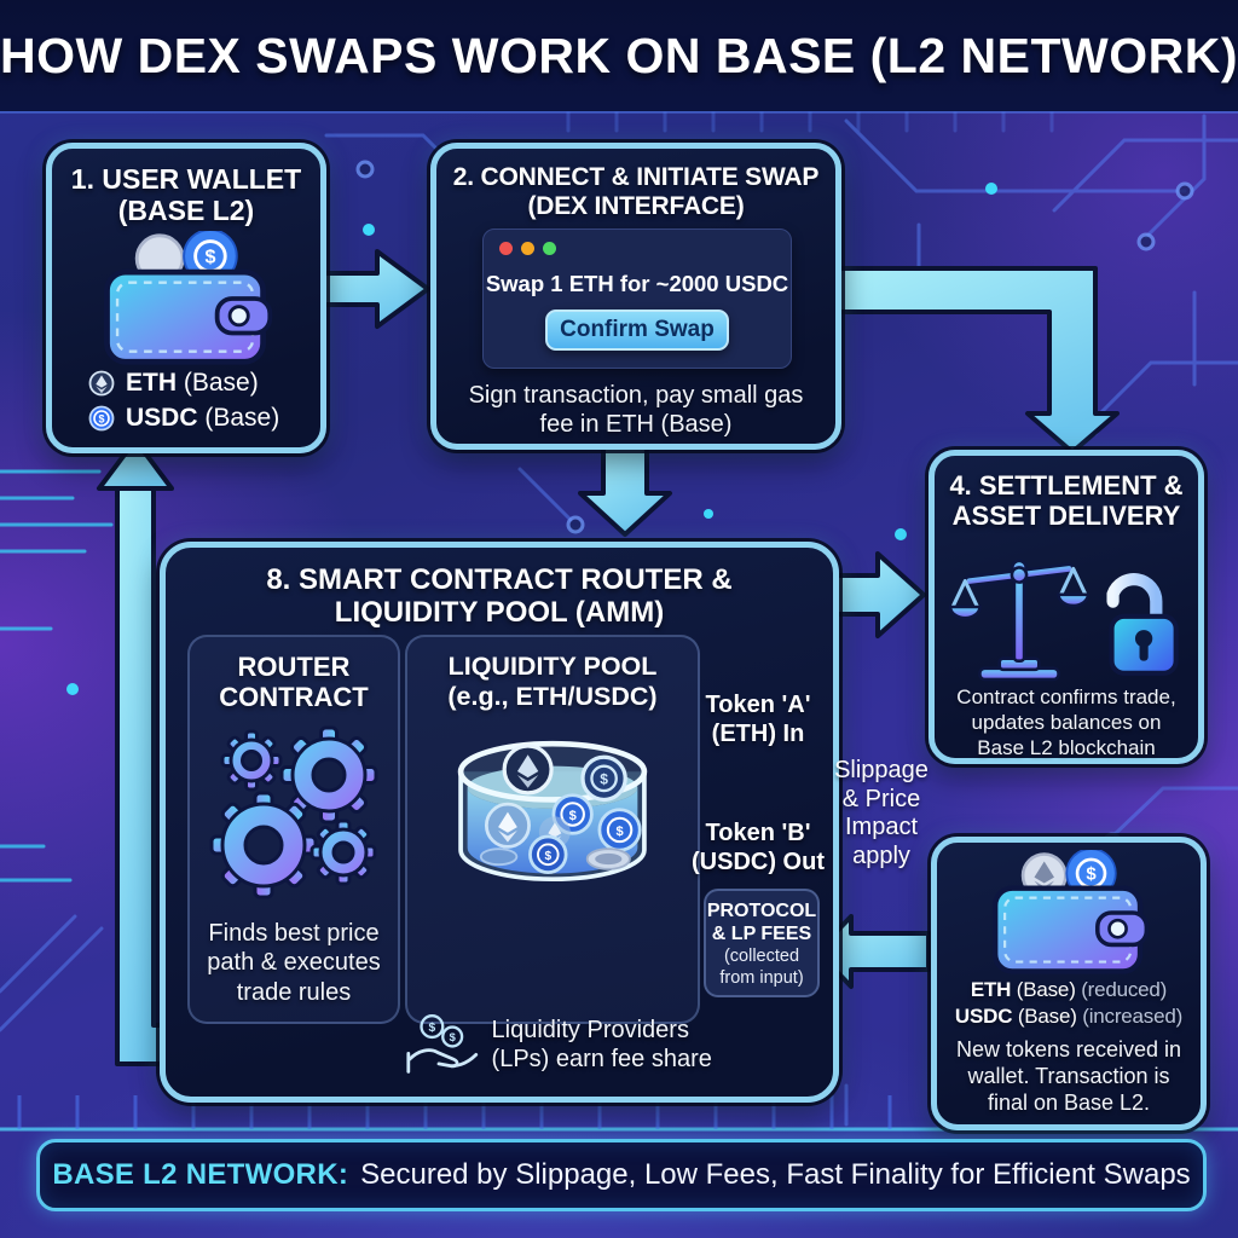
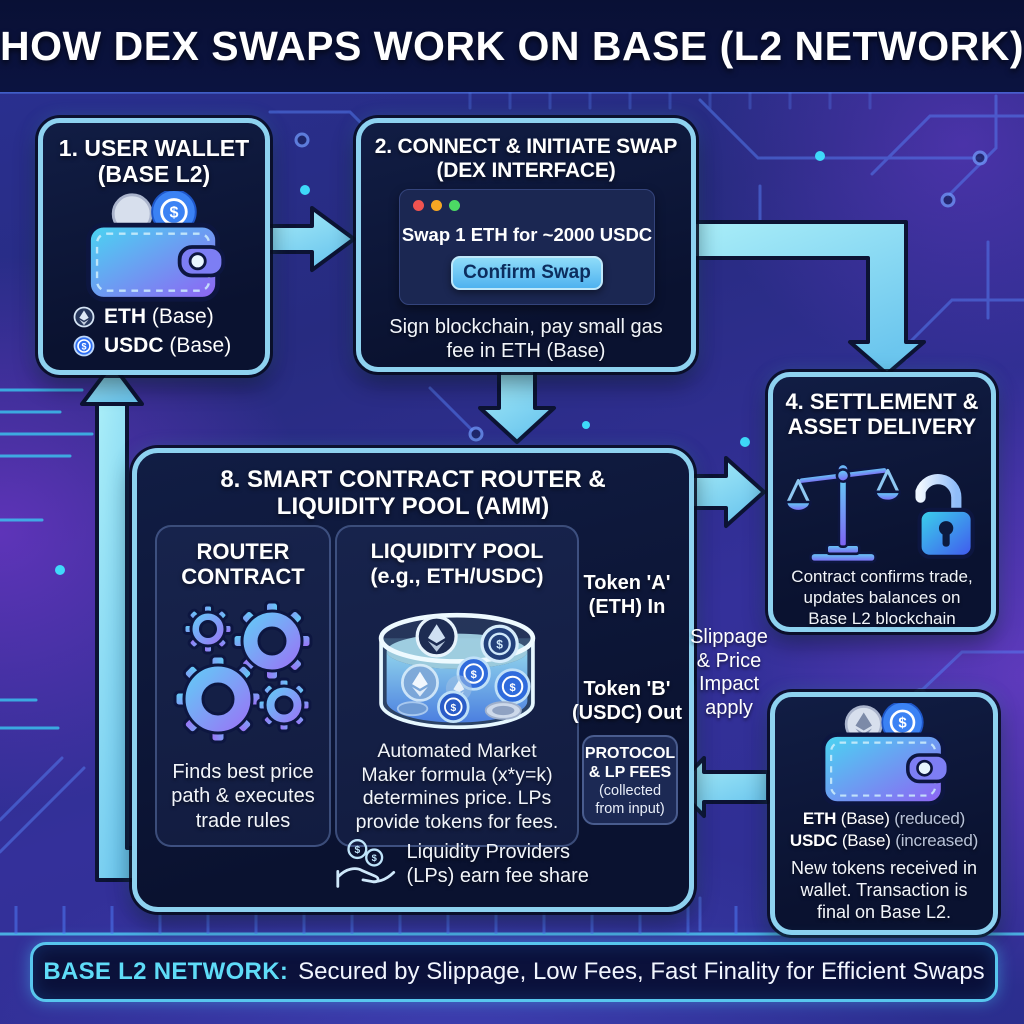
  HOW DEX SWAPS WORK ON BASE (L2 NETWORK)
  1. USER WALLET
  (BASE L2)
  $
  ETH (Base)
  $
  USDC (Base)
  2. CONNECT & INITIATE SWAP
  (DEX INTERFACE)
  Swap 1 ETH for ~2000 USDC
  Confirm Swap
- Sign transaction, pay small gas fee in ETH (Base)
+ Sign blockchain, pay small gas fee in ETH (Base)
  4. SETTLEMENT &
  ASSET DELIVERY
  Contract confirms trade, updates balances on Base L2 blockchain
  8. SMART CONTRACT ROUTER &
  LIQUIDITY POOL (AMM)
  ROUTER CONTRACT
  Finds best price path & executes trade rules
  LIQUIDITY POOL
  (e.g., ETH/USDC)
  $
  $
  $
  $
+ Automated Market Maker formula (x*y=k) determines price. LPs provide tokens for fees.
  Token 'A' (ETH) In
  Token 'B' (USDC) Out
  PROTOCOL & LP FEES
  (collected from input)
  $
  $
  Liquidity Providers (LPs) earn fee share
  Slippage & Price Impact apply
  $
  ETH (Base) (reduced)
  USDC (Base) (increased)
  New tokens received in wallet. Transaction is final on Base L2.
  BASE L2 NETWORK:
  Secured by Slippage, Low Fees, Fast Finality for Efficient Swaps
